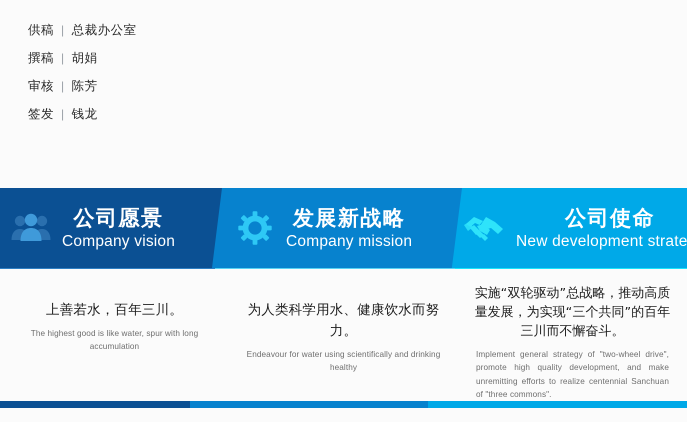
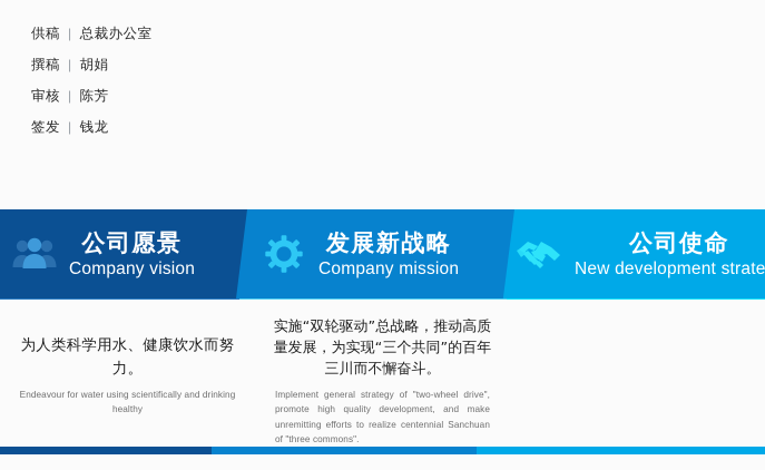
  供稿
  |
  总裁办公室
  撰稿
  |
  胡娟
  审核
  |
  陈芳
  签发
  |
  钱龙
  公司愿景
  Company vision
  发展新战略
  Company mission
  公司使命
  New development strate
- 上善若水，百年三川。
- The highest good is like water, spur with long accumulation
  为人类科学用水、健康饮水而努力。
  Endeavour for water using scientifically and drinking healthy
  实施“双轮驱动”总战略，推动高质量发展，为实现“三个共同”的百年三川而不懈奋斗。
  Implement general strategy of "two-wheel drive", promote high quality development, and make unremitting efforts to realize centennial Sanchuan of "three commons".
